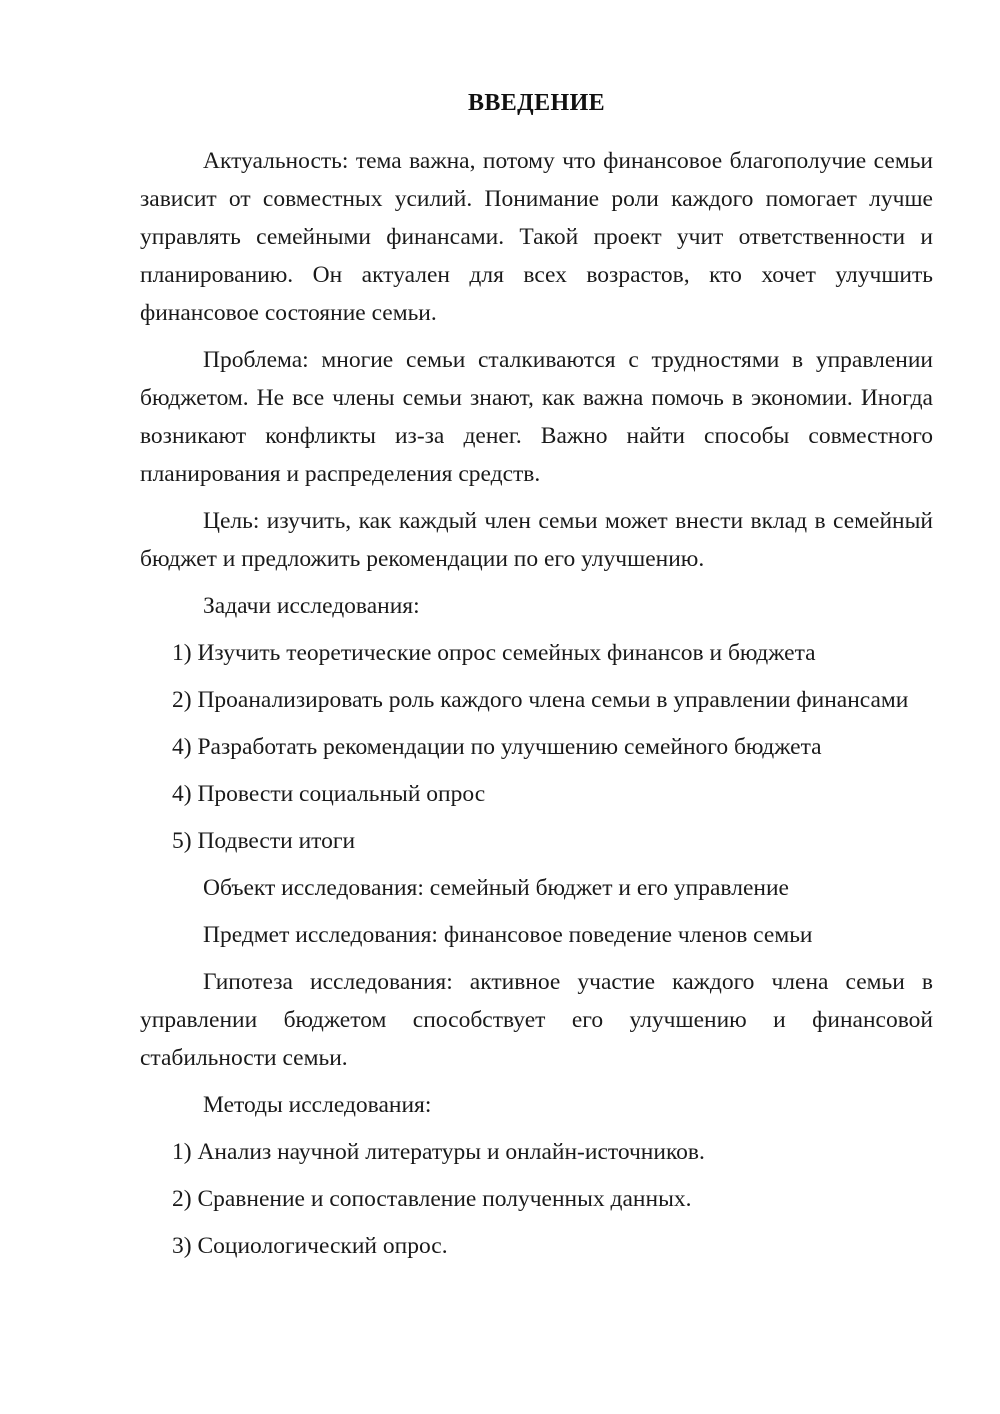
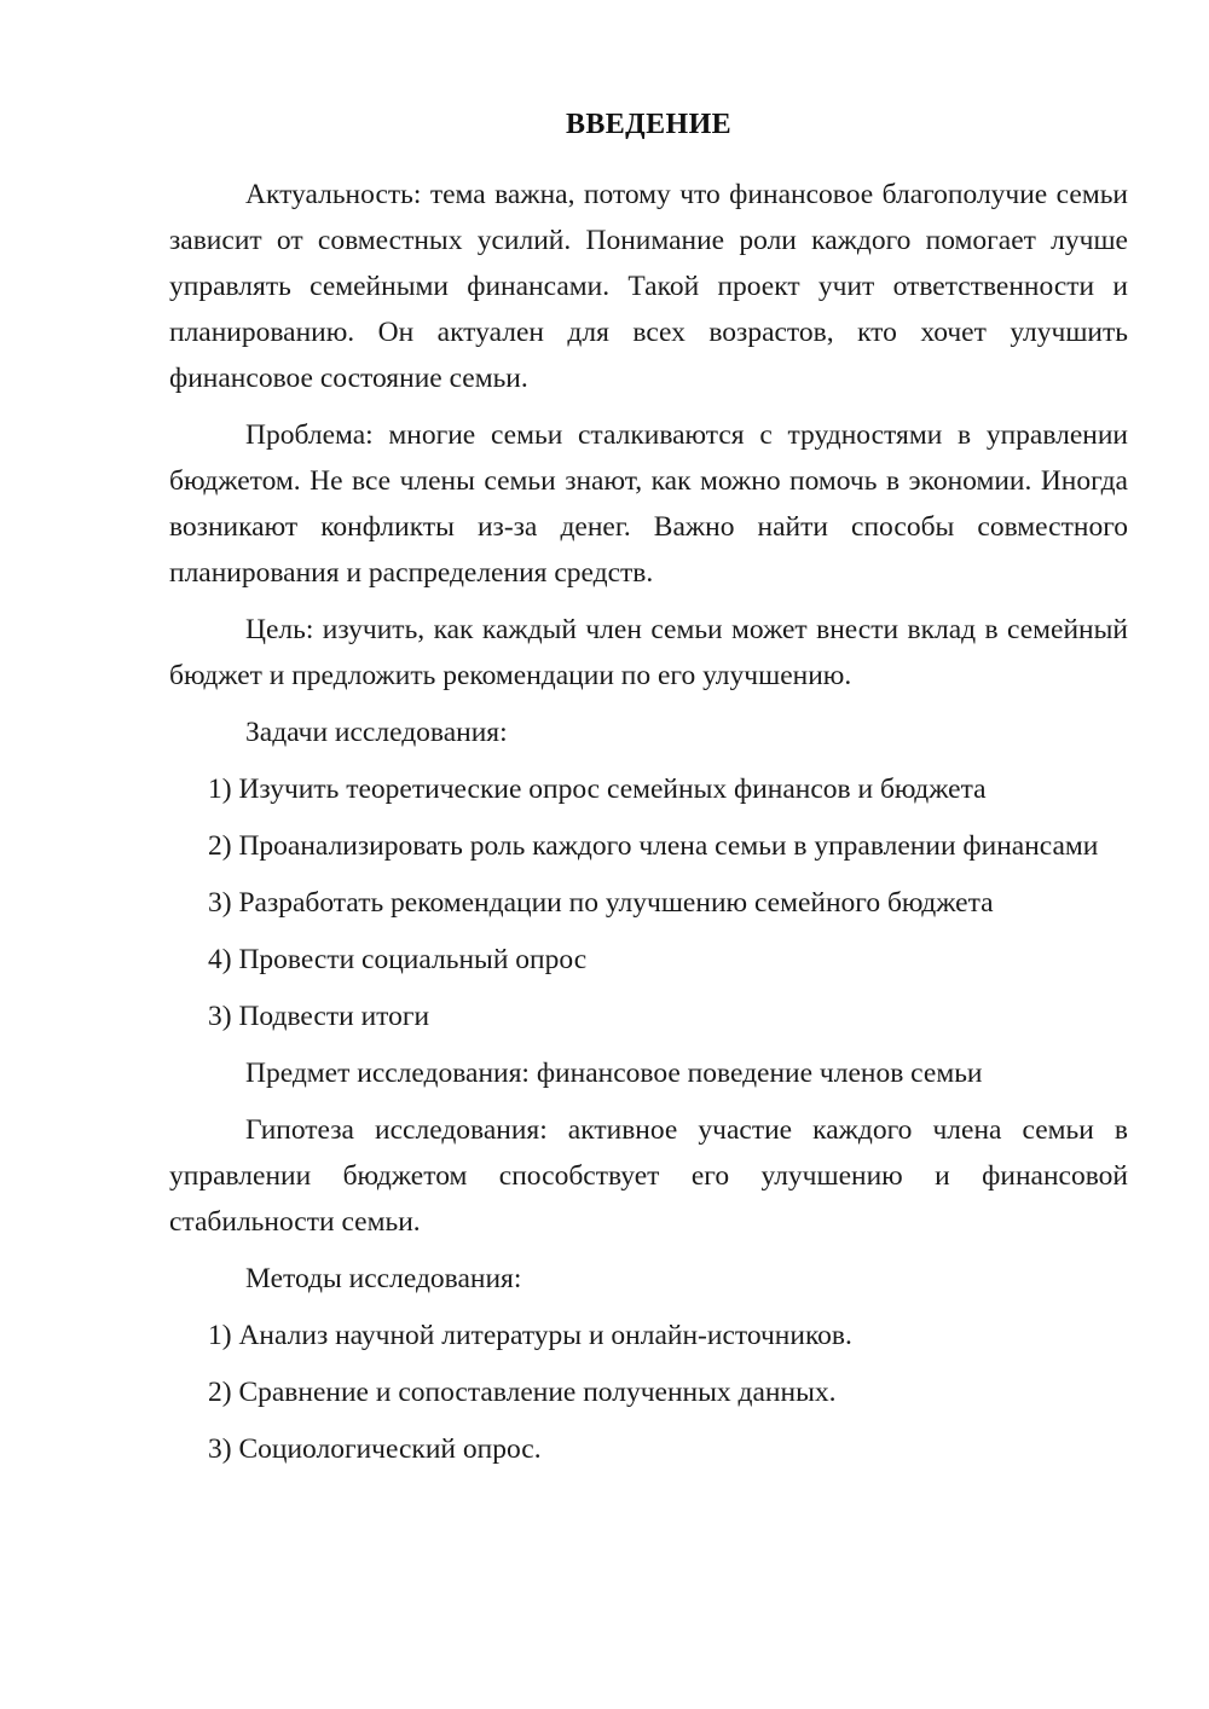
  ВВЕДЕНИЕ
  Актуальность: тема важна, потому что финансовое благополучие семьи зависит от совместных усилий. Понимание роли каждого помогает лучше управлять семейными финансами. Такой проект учит ответственности и планированию. Он актуален для всех возрастов, кто хочет улучшить финансовое состояние семьи.
- Проблема: многие семьи сталкиваются с трудностями в управлении бюджетом. Не все члены семьи знают, как важна помочь в экономии. Иногда возникают конфликты из-за денег. Важно найти способы совместного планирования и распределения средств.
+ Проблема: многие семьи сталкиваются с трудностями в управлении бюджетом. Не все члены семьи знают, как можно помочь в экономии. Иногда возникают конфликты из-за денег. Важно найти способы совместного планирования и распределения средств.
  Цель: изучить, как каждый член семьи может внести вклад в семейный бюджет и предложить рекомендации по его улучшению.
  Задачи исследования:
  1) Изучить теоретические опрос семейных финансов и бюджета
  2) Проанализировать роль каждого члена семьи в управлении финансами
- 4) Разработать рекомендации по улучшению семейного бюджета
+ 3) Разработать рекомендации по улучшению семейного бюджета
  4) Провести социальный опрос
- 5) Подвести итоги
+ 3) Подвести итоги
- Объект исследования: семейный бюджет и его управление
  Предмет исследования: финансовое поведение членов семьи
  Гипотеза исследования: активное участие каждого члена семьи в управлении бюджетом способствует его улучшению и финансовой стабильности семьи.
  Методы исследования:
  1) Анализ научной литературы и онлайн-источников.
  2) Сравнение и сопоставление полученных данных.
  3) Социологический опрос.
